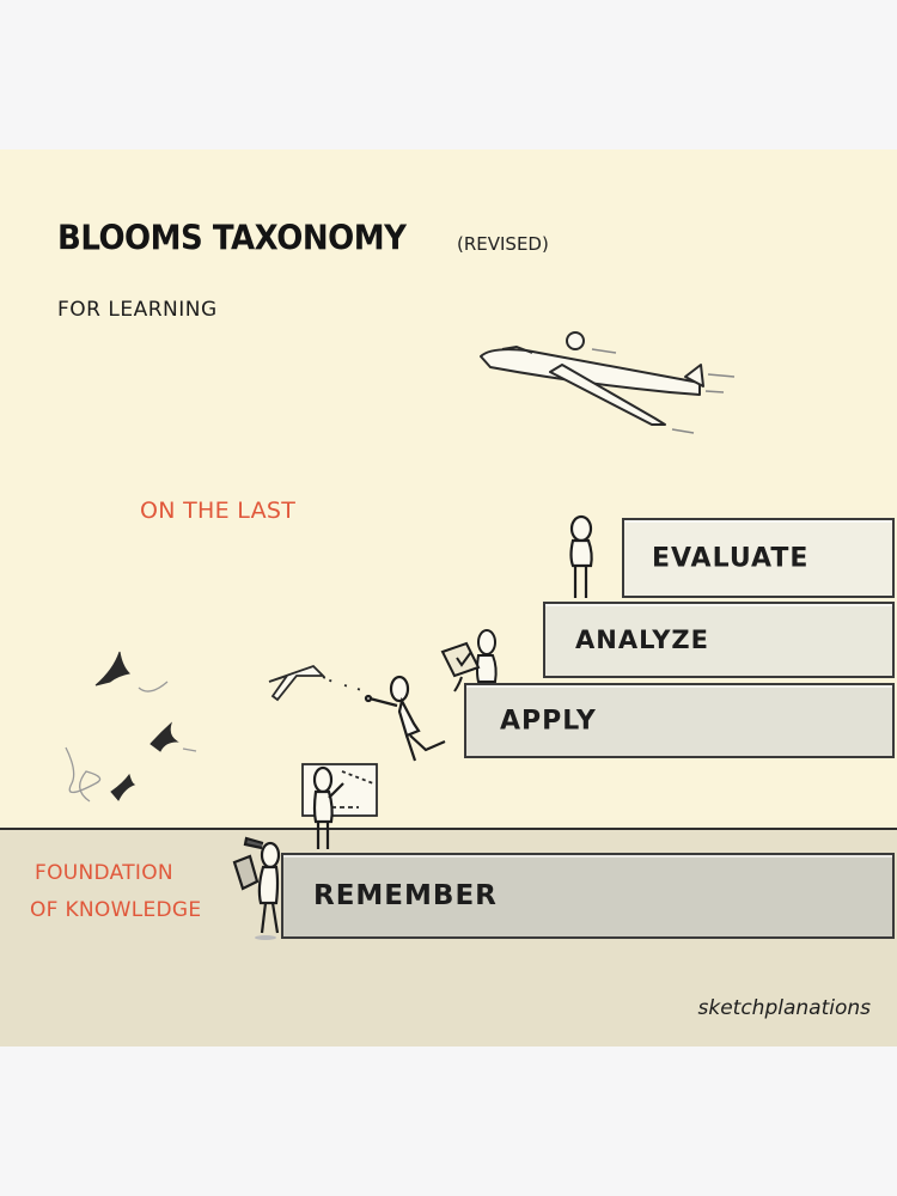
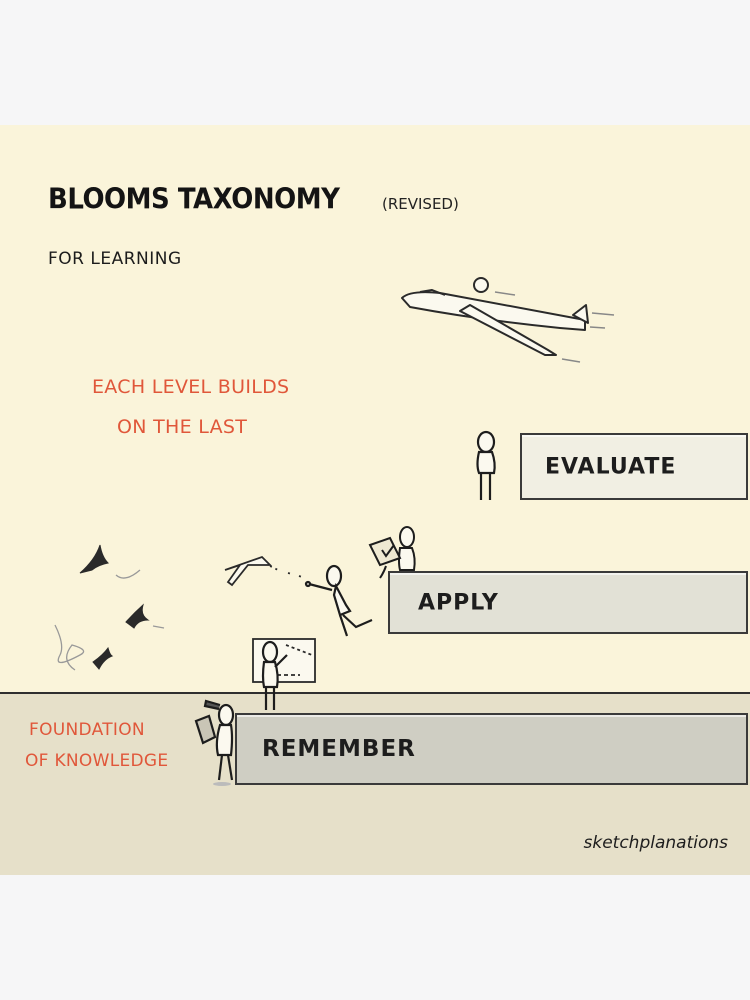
  BLOOMS TAXONOMY
  (REVISED)
  FOR LEARNING
+ EACH LEVEL BUILDS
  ON THE LAST
  FOUNDATION
  OF KNOWLEDGE
  EVALUATE
- ANALYZE
  APPLY
  REMEMBER
  sketchplanations
